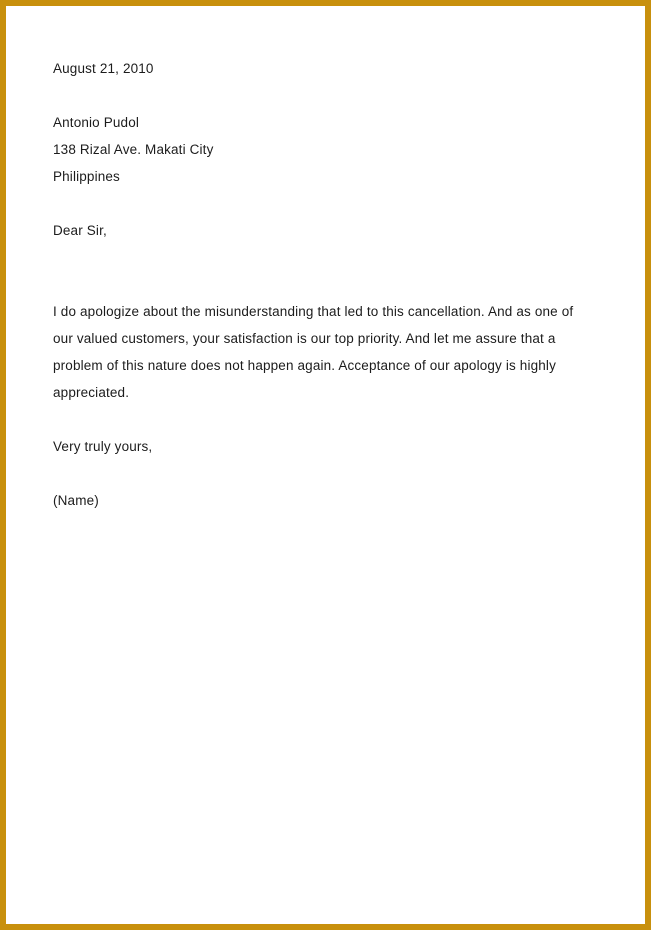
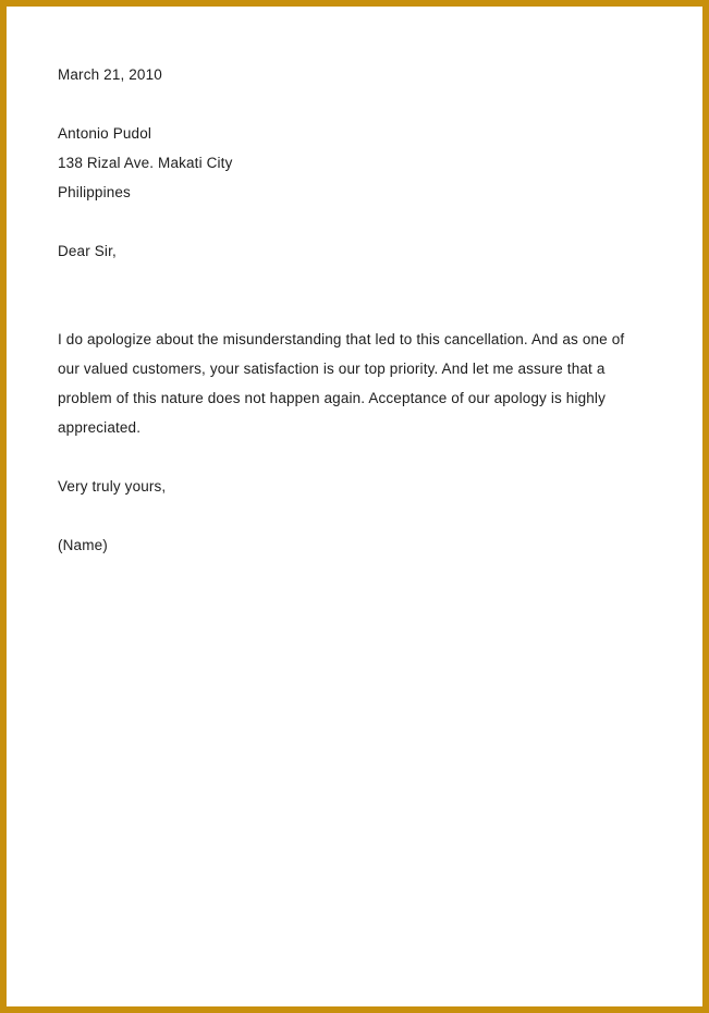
- August 21, 2010
+ March 21, 2010
  Antonio Pudol
  138 Rizal Ave. Makati City
  Philippines
  Dear Sir,
  I do apologize about the misunderstanding that led to this cancellation. And as one of our valued customers, your satisfaction is our top priority. And let me assure that a problem of this nature does not happen again. Acceptance of our apology is highly appreciated.
  Very truly yours,
  (Name)
